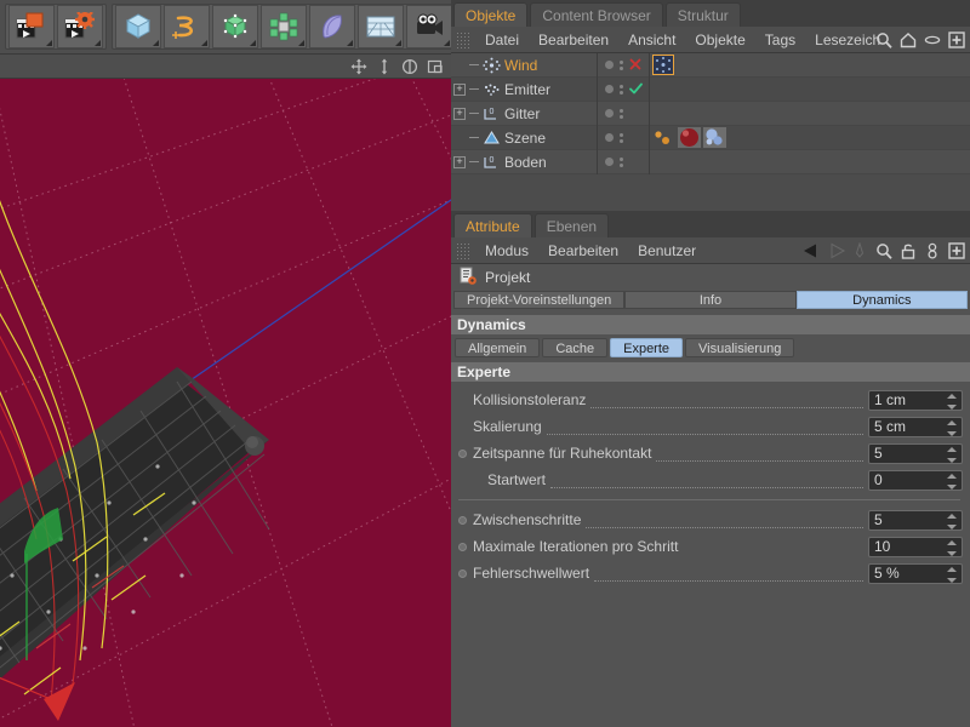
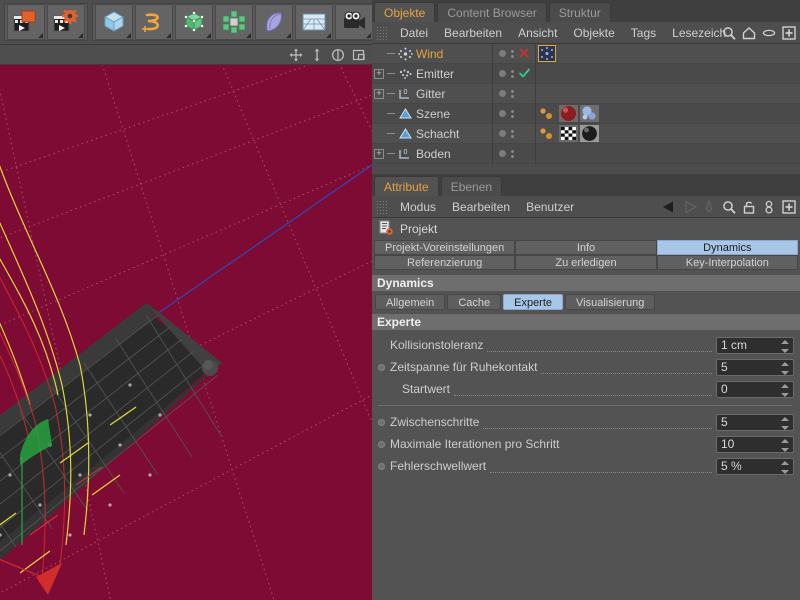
  Objekte
  Content Browser
  Struktur
  Datei
  Bearbeiten
  Ansicht
  Objekte
  Tags
  Lesezeich
  Wind
  +
  Emitter
  +
  Gitter
  Szene
+ Schacht
  +
  Boden
  Attribute
  Ebenen
  Modus
  Bearbeiten
  Benutzer
  Projekt
  Projekt-Voreinstellungen
  Info
  Dynamics
+ Referenzierung
+ Zu erledigen
+ Key-Interpolation
  Dynamics
  Allgemein
  Cache
  Experte
  Visualisierung
  Experte
  Kollisionstoleranz
  1 cm
- Skalierung
- 5 cm
  Zeitspanne für Ruhekontakt
  5
  Startwert
  0
  Zwischenschritte
  5
  Maximale Iterationen pro Schritt
  10
  Fehlerschwellwert
  5 %
